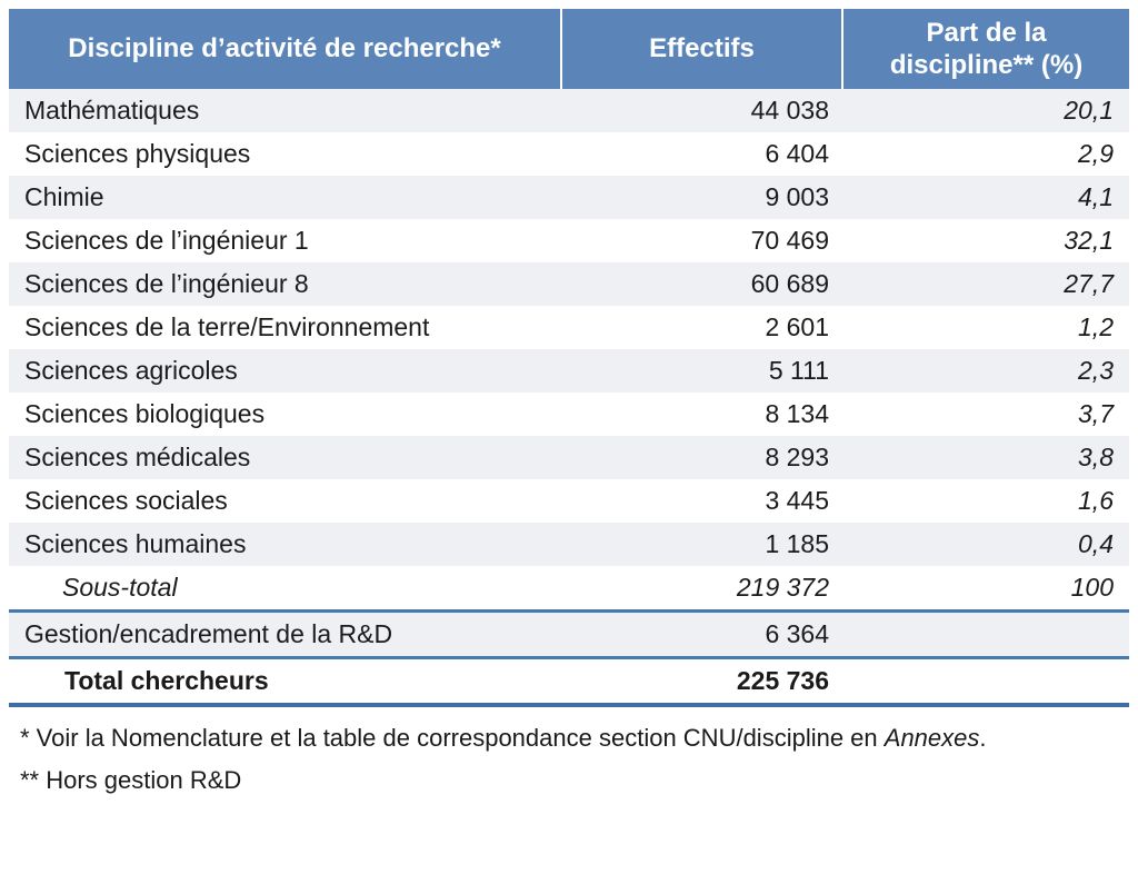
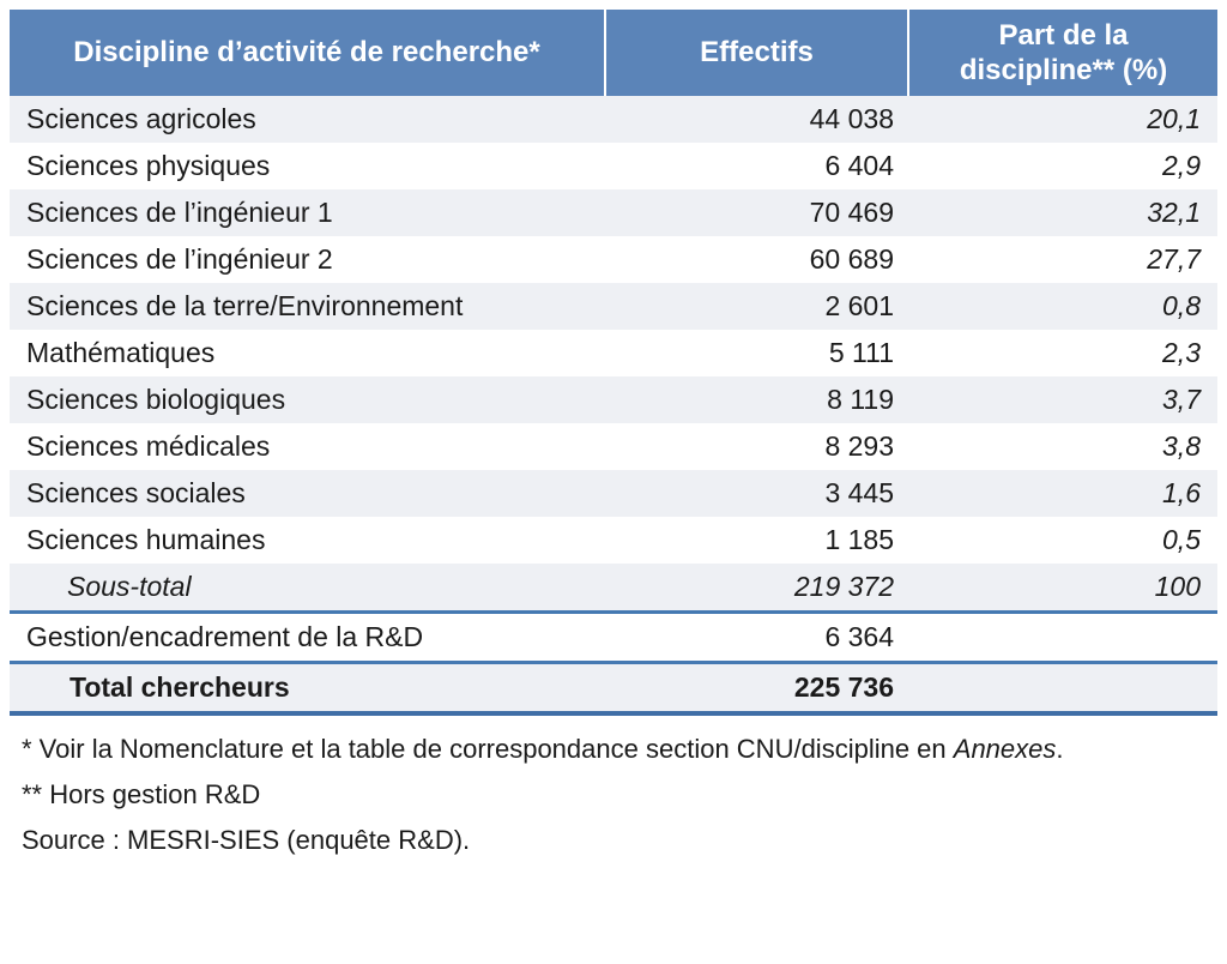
  Discipline d’activité de recherche*	Effectifs	Part de la discipline** (%)
- Mathématiques	44 038	20,1
+ Sciences agricoles	44 038	20,1
  Sciences physiques	6 404	2,9
- Chimie	9 003	4,1
  Sciences de l’ingénieur 1	70 469	32,1
- Sciences de l’ingénieur 8	60 689	27,7
+ Sciences de l’ingénieur 2	60 689	27,7
- Sciences de la terre/Environnement	2 601	1,2
+ Sciences de la terre/Environnement	2 601	0,8
- Sciences agricoles	5 111	2,3
+ Mathématiques	5 111	2,3
- Sciences biologiques	8 134	3,7
+ Sciences biologiques	8 119	3,7
  Sciences médicales	8 293	3,8
  Sciences sociales	3 445	1,6
- Sciences humaines	1 185	0,4
+ Sciences humaines	1 185	0,5
  Sous-total	219 372	100
  Gestion/encadrement de la R&D	6 364
  Total chercheurs	225 736
  * Voir la Nomenclature et la table de correspondance section CNU/discipline en Annexes.
  ** Hors gestion R&D
+ Source : MESRI-SIES (enquête R&D).
